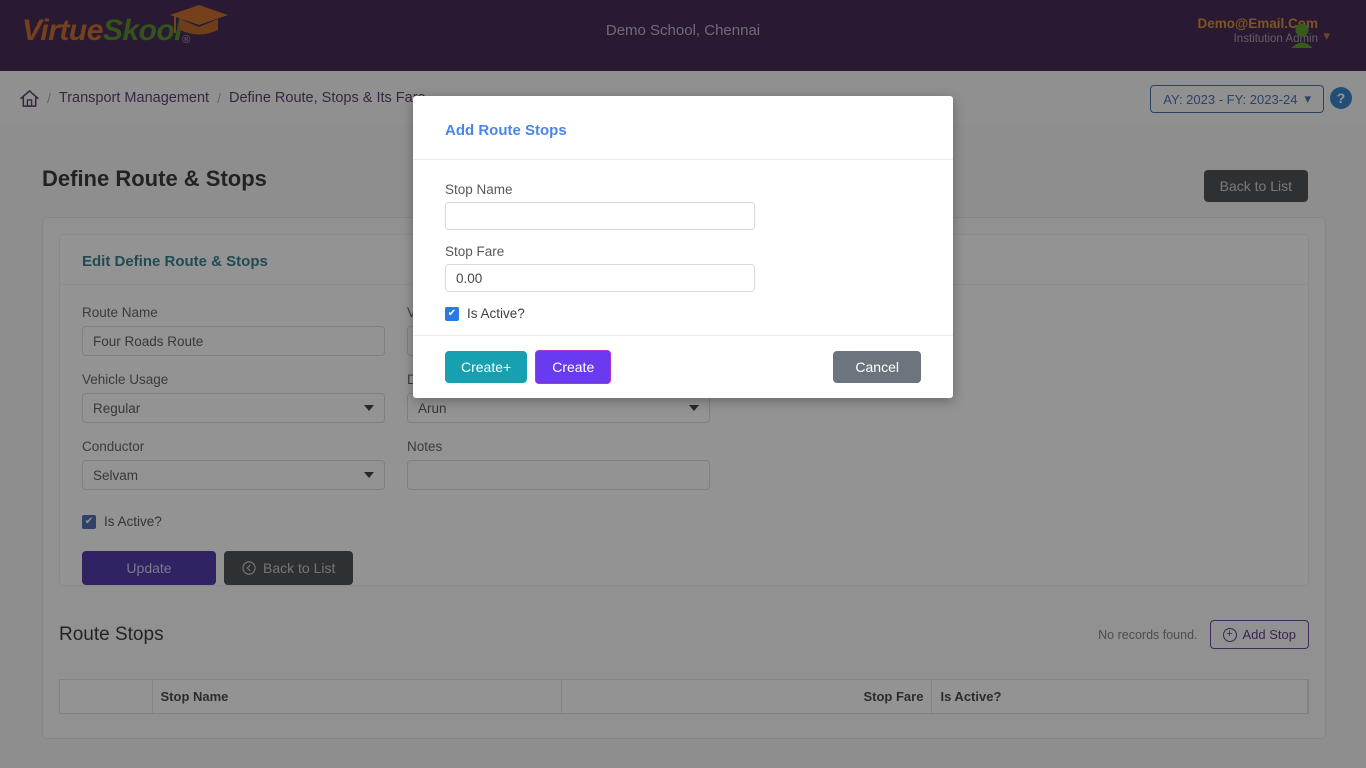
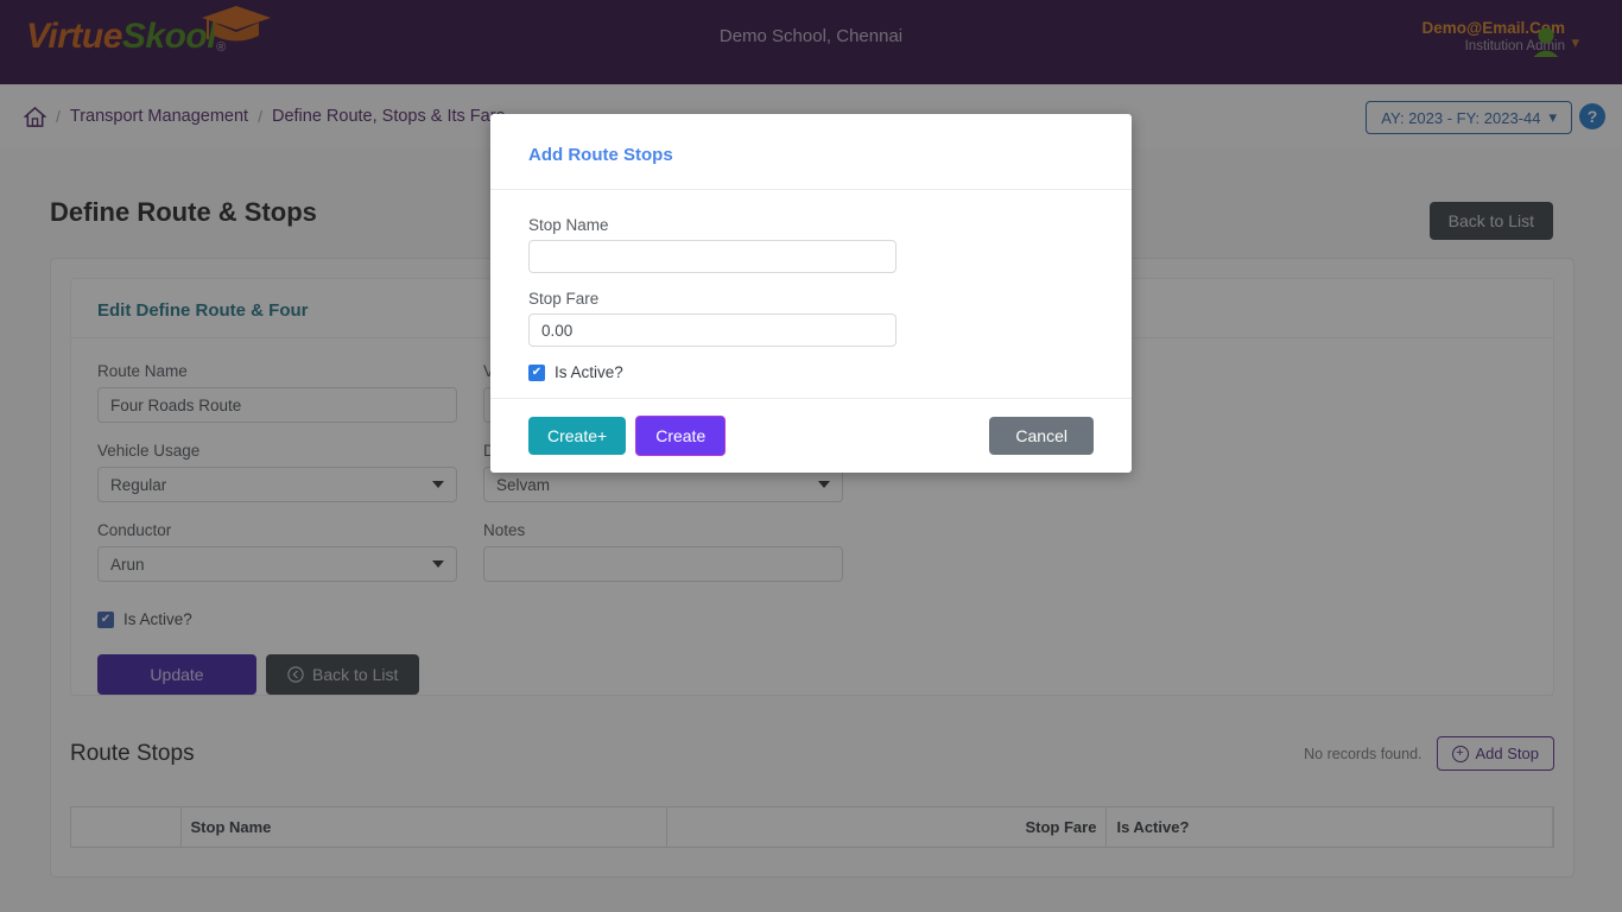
  VirtueSkool®
  Demo School, Chennai
  Demo@Email.Com
  Institution Admin
  ▾
  /
  Transport Management
  /
  Define Route, Stops & Its Fa
- AY: 2023 - FY: 2023-24
+ AY: 2023 - FY: 2023-44
  ▾
  ?
  Define Route & Stops
  Back to List
- Edit Define Route & Stops
+ Edit Define Route & Four
  Route Name
  Four Roads Route
  Vehicle Usage
  Regular
- Arun
+ Selvam
  Conductor
- Selvam
+ Arun
  Notes
  ✔
  Is Active?
  Update
  Back to List
  Route Stops
  No records found.
  +
  Add Stop
  	Stop Name	Stop Fare	Is Active?
  Add Route Stops
  Stop Name
  Stop Fare
  0.00
  ✔
  Is Active?
  Create+
  Create
  Cancel
